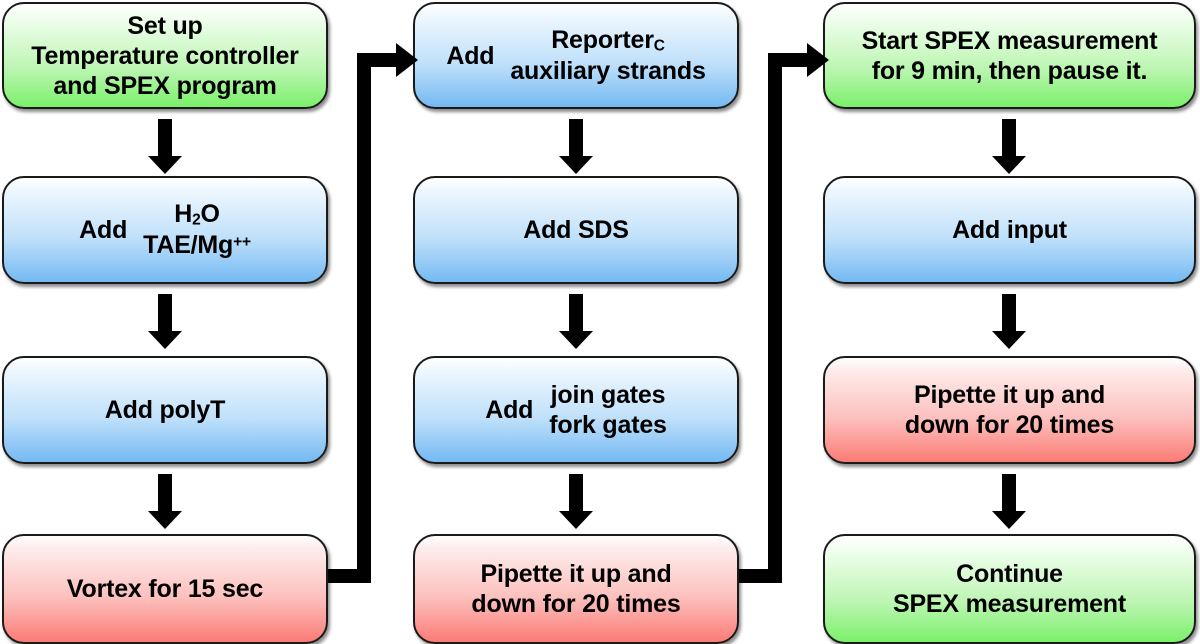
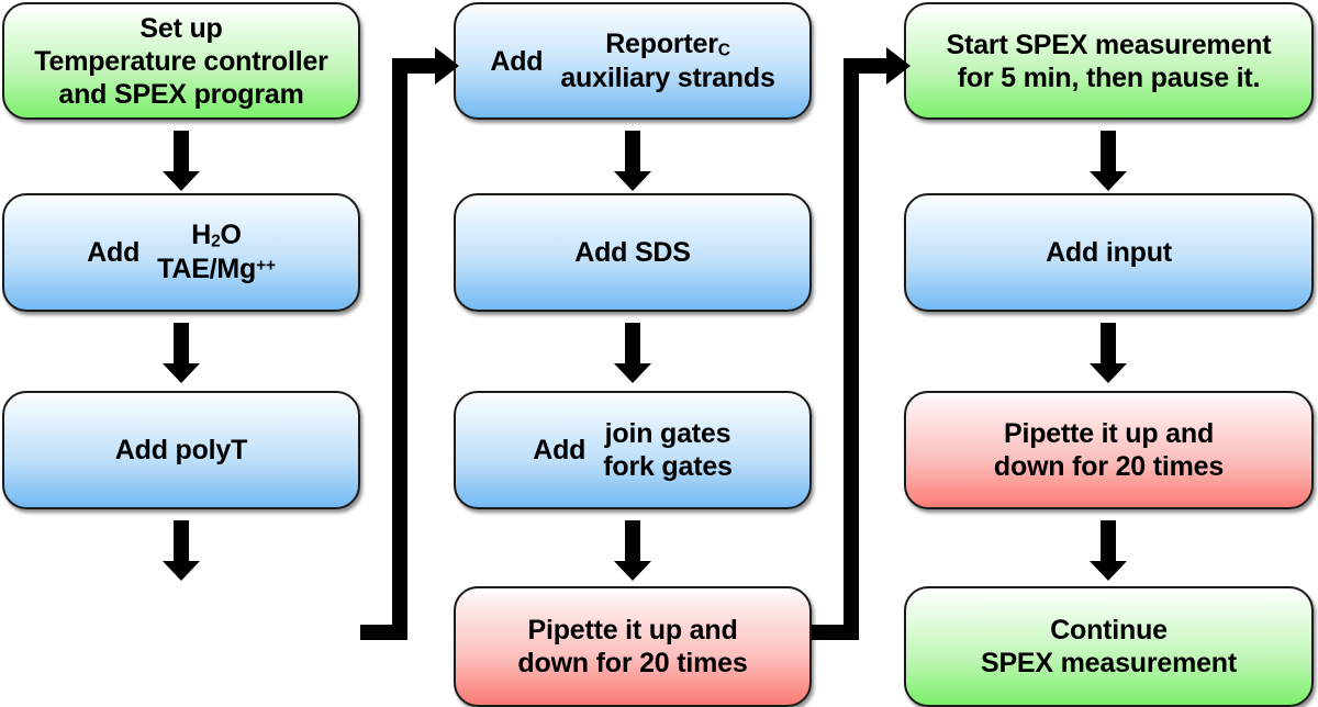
  Set up
  Temperature controller
  and SPEX program
  Add
  H2O
  TAE/Mg++
  Add polyT
- Vortex for 15 sec
  Add
  ReporterC
  auxiliary strands
  Add SDS
  Add
  join gates
  fork gates
  Pipette it up and
  down for 20 times
  Start SPEX measurement
- for 9 min, then pause it.
+ for 5 min, then pause it.
  Add input
  Pipette it up and
  down for 20 times
  Continue
  SPEX measurement
